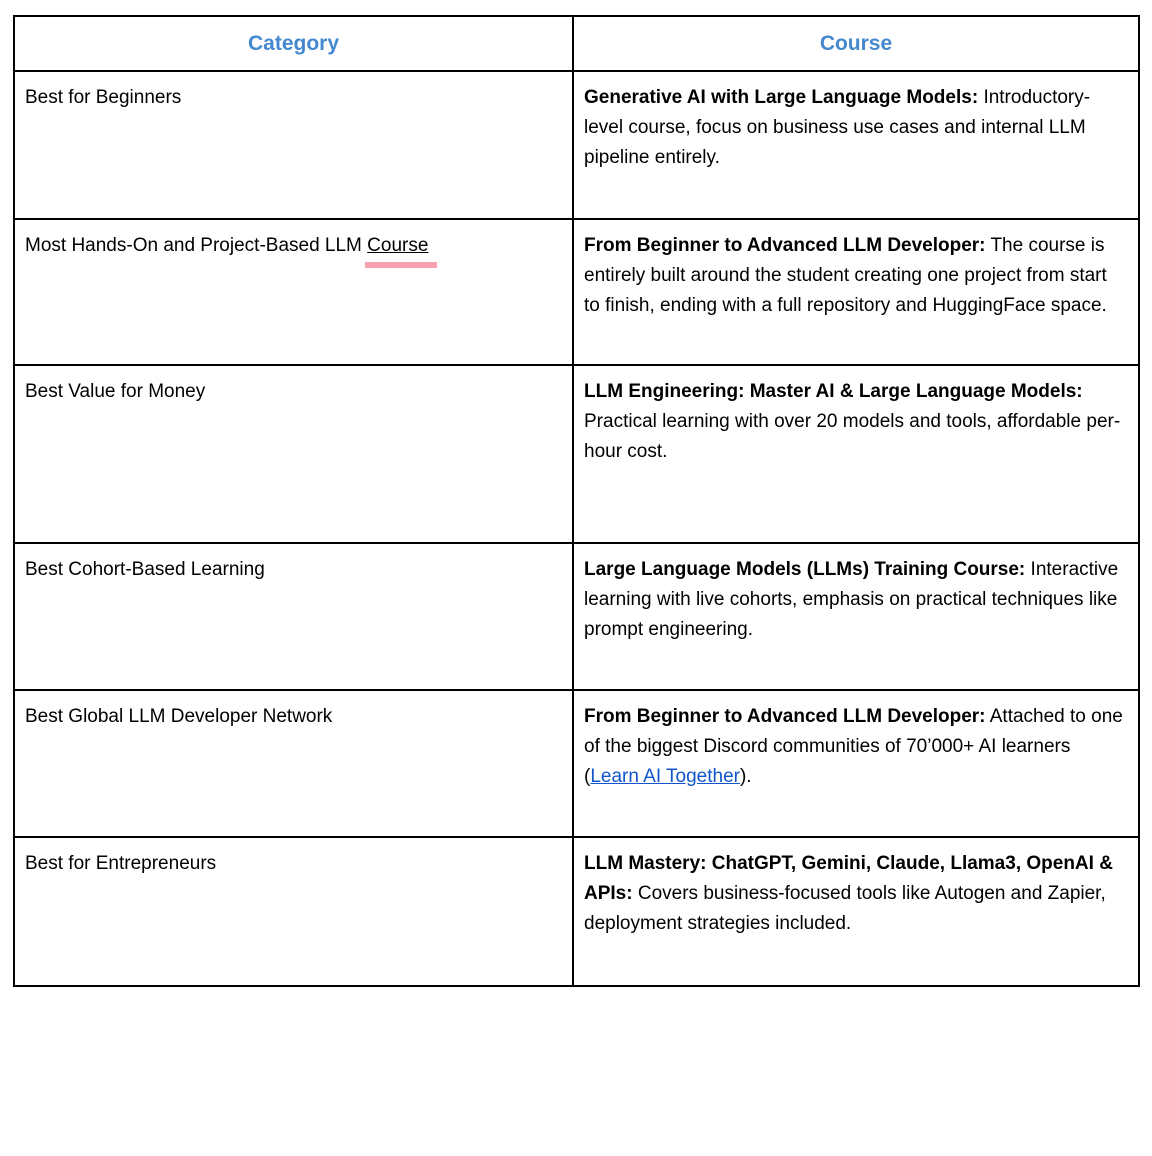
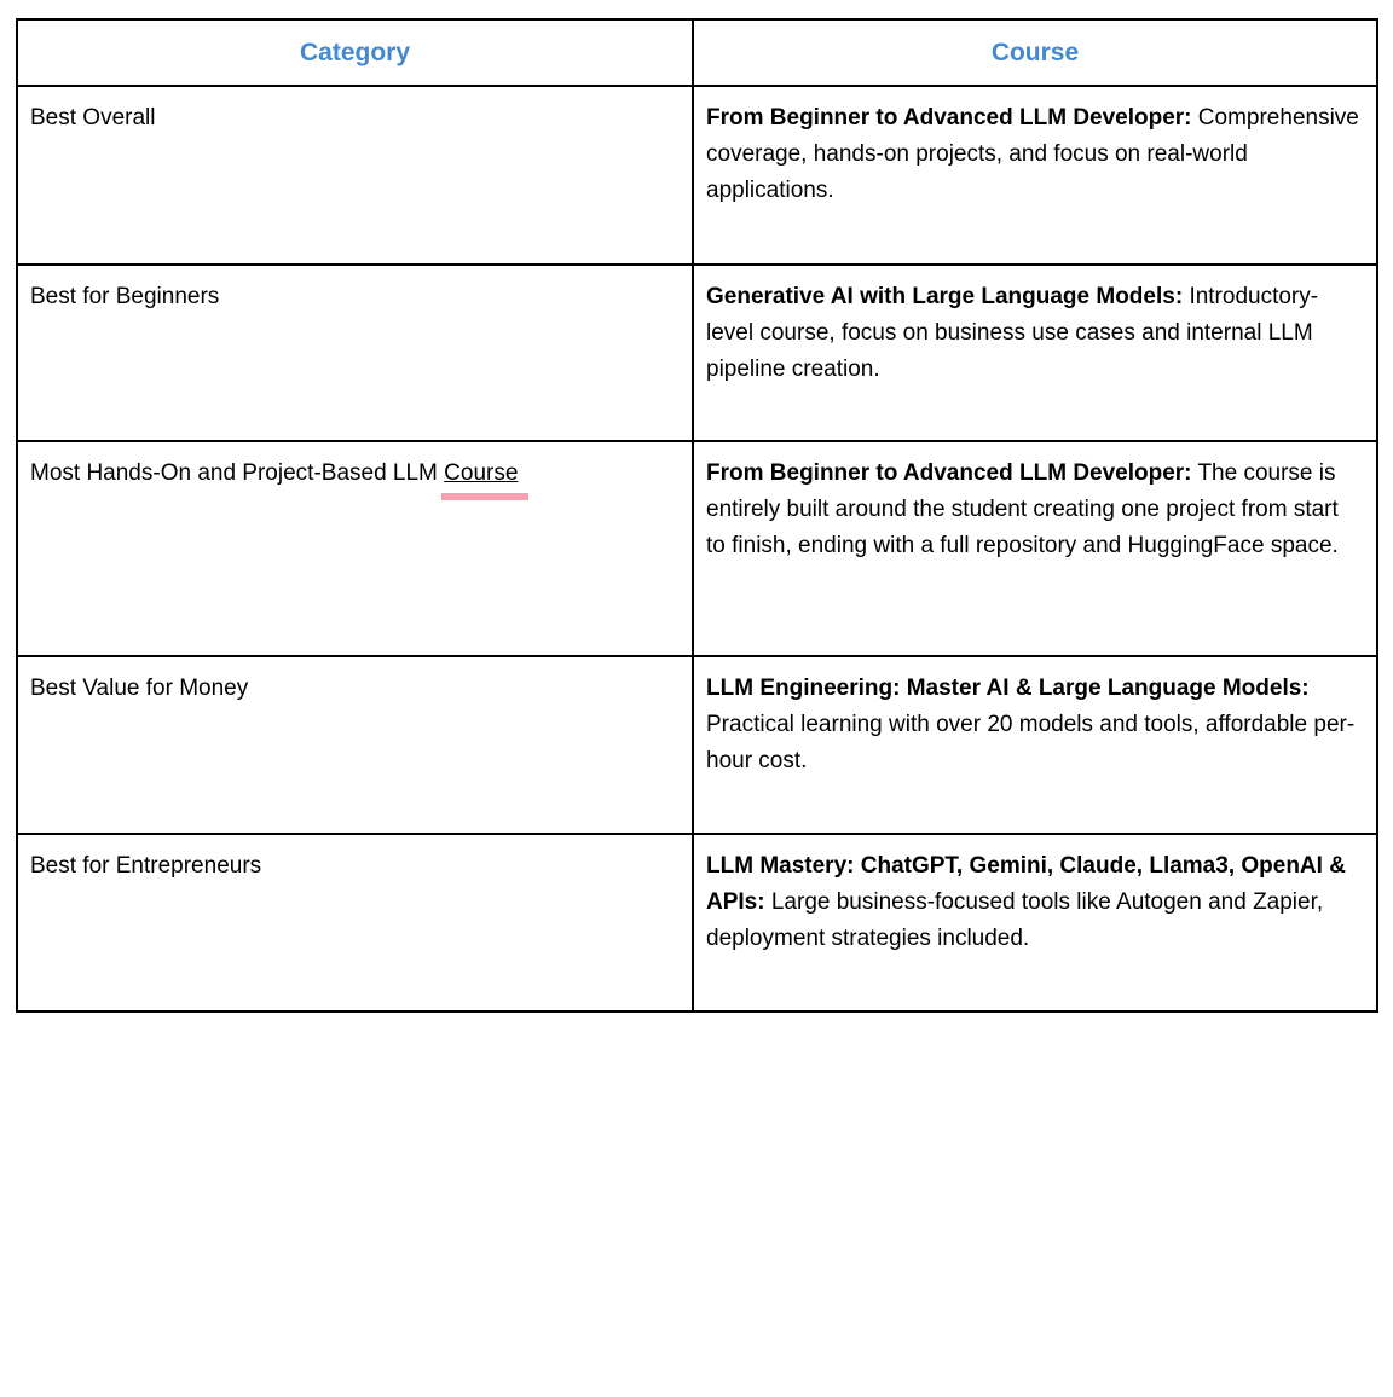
  Category	Course
+ Best Overall	From Beginner to Advanced LLM Developer: Comprehensive coverage, hands-on projects, and focus on real-world applications.
- Best for Beginners	Generative AI with Large Language Models: Introductory-level course, focus on business use cases and internal LLM pipeline entirely.
+ Best for Beginners	Generative AI with Large Language Models: Introductory-level course, focus on business use cases and internal LLM pipeline creation.
  Most Hands-On and Project-Based LLM Course	From Beginner to Advanced LLM Developer: The course is entirely built around the student creating one project from start to finish, ending with a full repository and HuggingFace space.
  Best Value for Money	LLM Engineering: Master AI & Large Language Models: Practical learning with over 20 models and tools, affordable per-hour cost.
- Best Cohort-Based Learning	Large Language Models (LLMs) Training Course: Interactive learning with live cohorts, emphasis on practical techniques like prompt engineering.
- Best Global LLM Developer Network	From Beginner to Advanced LLM Developer: Attached to one of the biggest Discord communities of 70’000+ AI learners (Learn AI Together).
- Best for Entrepreneurs	LLM Mastery: ChatGPT, Gemini, Claude, Llama3, OpenAI & APIs: Covers business-focused tools like Autogen and Zapier, deployment strategies included.
+ Best for Entrepreneurs	LLM Mastery: ChatGPT, Gemini, Claude, Llama3, OpenAI & APIs: Large business-focused tools like Autogen and Zapier, deployment strategies included.
